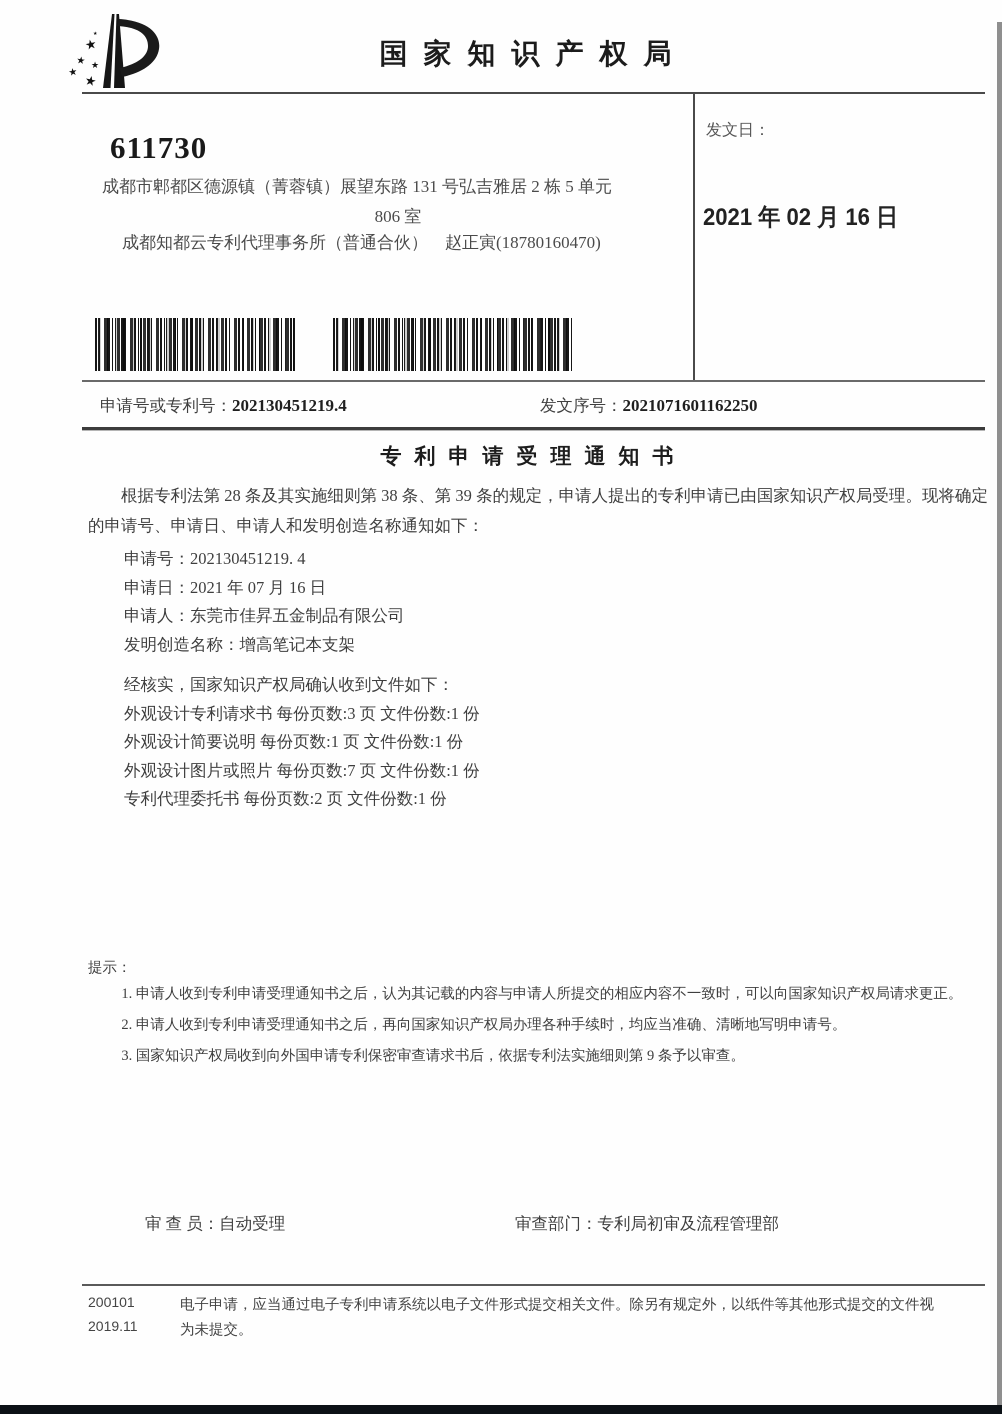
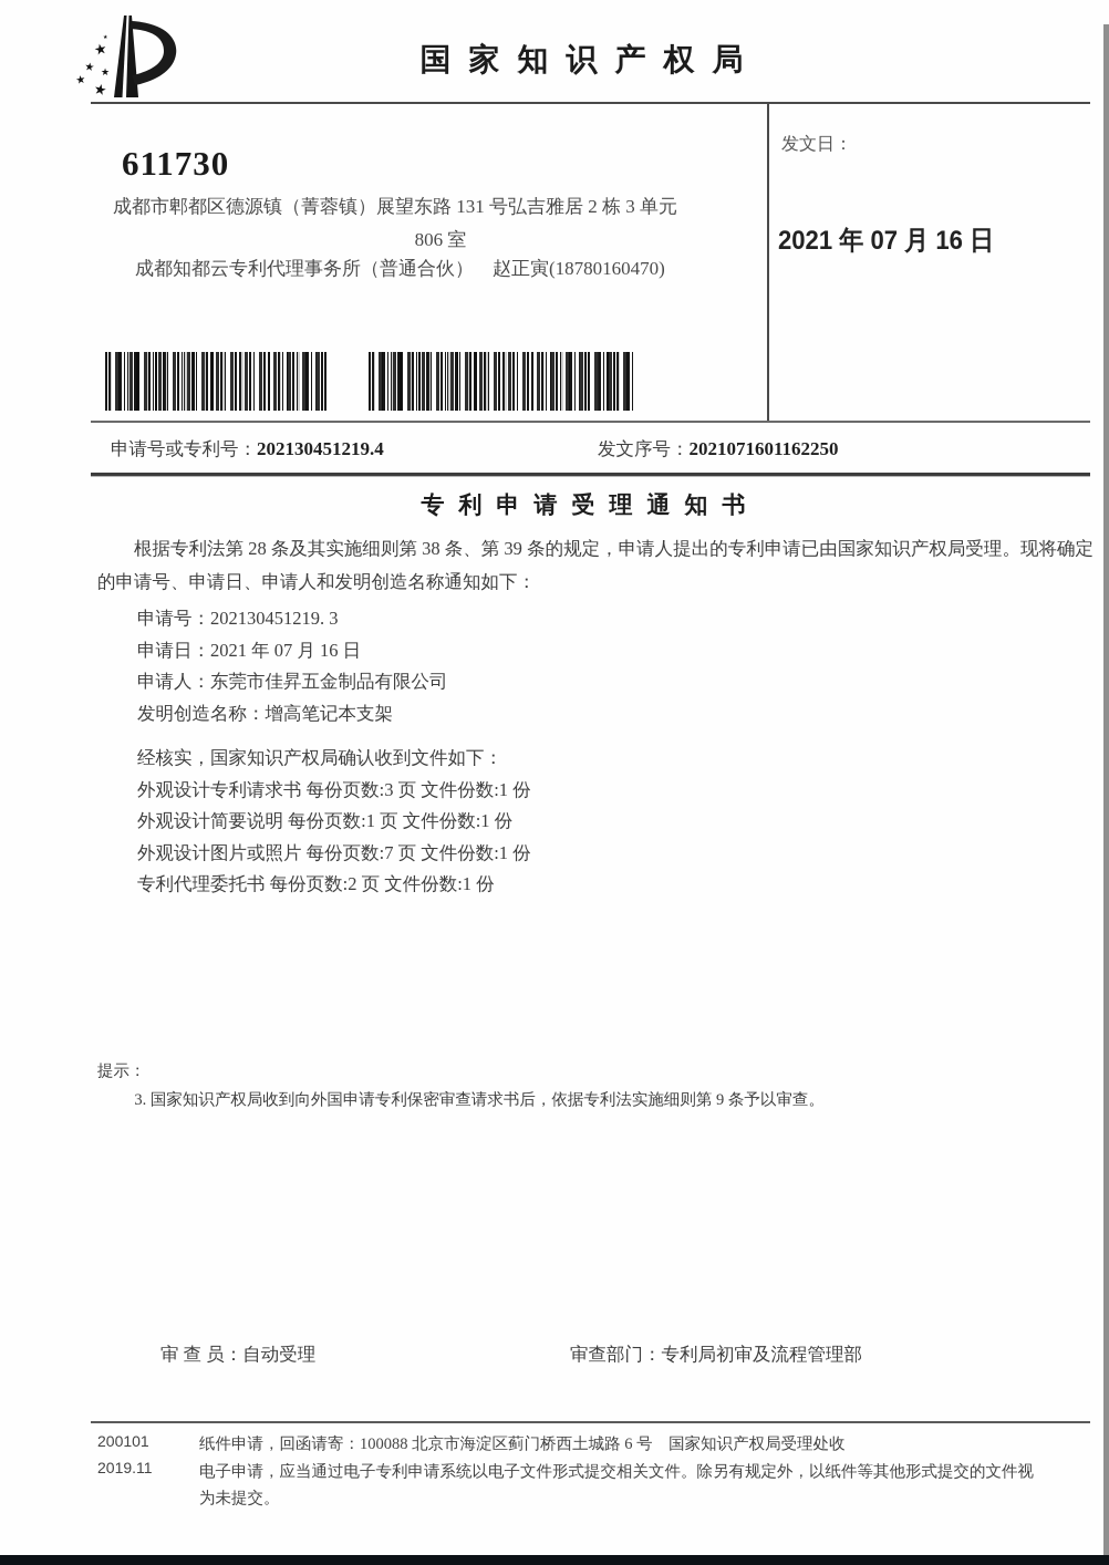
  ★
  国家知识产权局
  发文日：
- 2021 年 02 月 16 日
+ 2021 年 07 月 16 日
  611730
- 成都市郫都区德源镇（菁蓉镇）展望东路 131 号弘吉雅居 2 栋 5 单元
+ 成都市郫都区德源镇（菁蓉镇）展望东路 131 号弘吉雅居 2 栋 3 单元
  806 室
  成都知都云专利代理事务所（普通合伙） 赵正寅(18780160470)
  申请号或专利号：202130451219.4
  发文序号：2021071601162250
  专利申请受理通知书
  根据专利法第 28 条及其实施细则第 38 条、第 39 条的规定，申请人提出的专利申请已由国家知识产权局受理。现将确定的申请号、申请日、申请人和发明创造名称通知如下：
- 申请号：202130451219. 4
+ 申请号：202130451219. 3
  申请日：2021 年 07 月 16 日
  申请人：东莞市佳昇五金制品有限公司
  发明创造名称：增高笔记本支架
  经核实，国家知识产权局确认收到文件如下：
  外观设计专利请求书 每份页数:3 页 文件份数:1 份
  外观设计简要说明 每份页数:1 页 文件份数:1 份
  外观设计图片或照片 每份页数:7 页 文件份数:1 份
  专利代理委托书 每份页数:2 页 文件份数:1 份
  提示：
- 1. 申请人收到专利申请受理通知书之后，认为其记载的内容与申请人所提交的相应内容不一致时，可以向国家知识产权局请求更正。
- 2. 申请人收到专利申请受理通知书之后，再向国家知识产权局办理各种手续时，均应当准确、清晰地写明申请号。
  3. 国家知识产权局收到向外国申请专利保密审查请求书后，依据专利法实施细则第 9 条予以审查。
  审 查 员：自动受理
  审查部门：专利局初审及流程管理部
  200101
  2019.11
+ 纸件申请，回函请寄：100088 北京市海淀区蓟门桥西土城路 6 号 国家知识产权局受理处收
  电子申请，应当通过电子专利申请系统以电子文件形式提交相关文件。除另有规定外，以纸件等其他形式提交的文件视为未提交。
